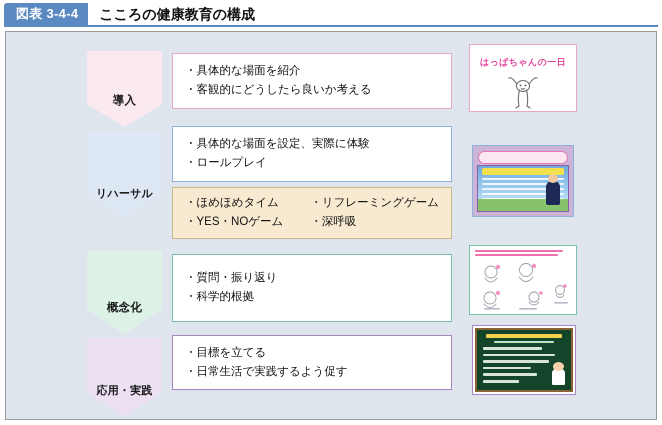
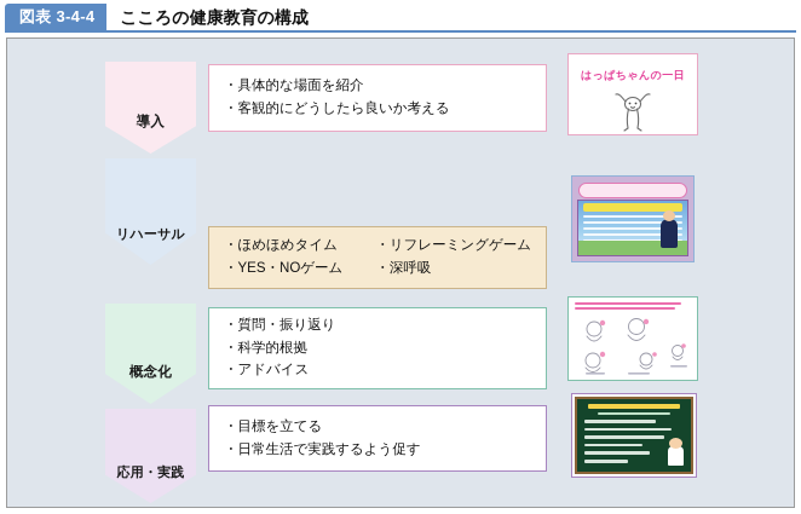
  図表 3-4-4
  こころの健康教育の構成
  導入
  リハーサル
  概念化
  応用・実践
  ・具体的な場面を紹介
  ・客観的にどうしたら良いか考える
- ・具体的な場面を設定、実際に体験
- ・ロールプレイ
  ・ほめほめタイム
  ・YES・NOゲーム
  ・リフレーミングゲーム
  ・深呼吸
  ・質問・振り返り
  ・科学的根拠
+ ・アドバイス
  ・目標を立てる
  ・日常生活で実践するよう促す
  はっぱちゃんの一日
